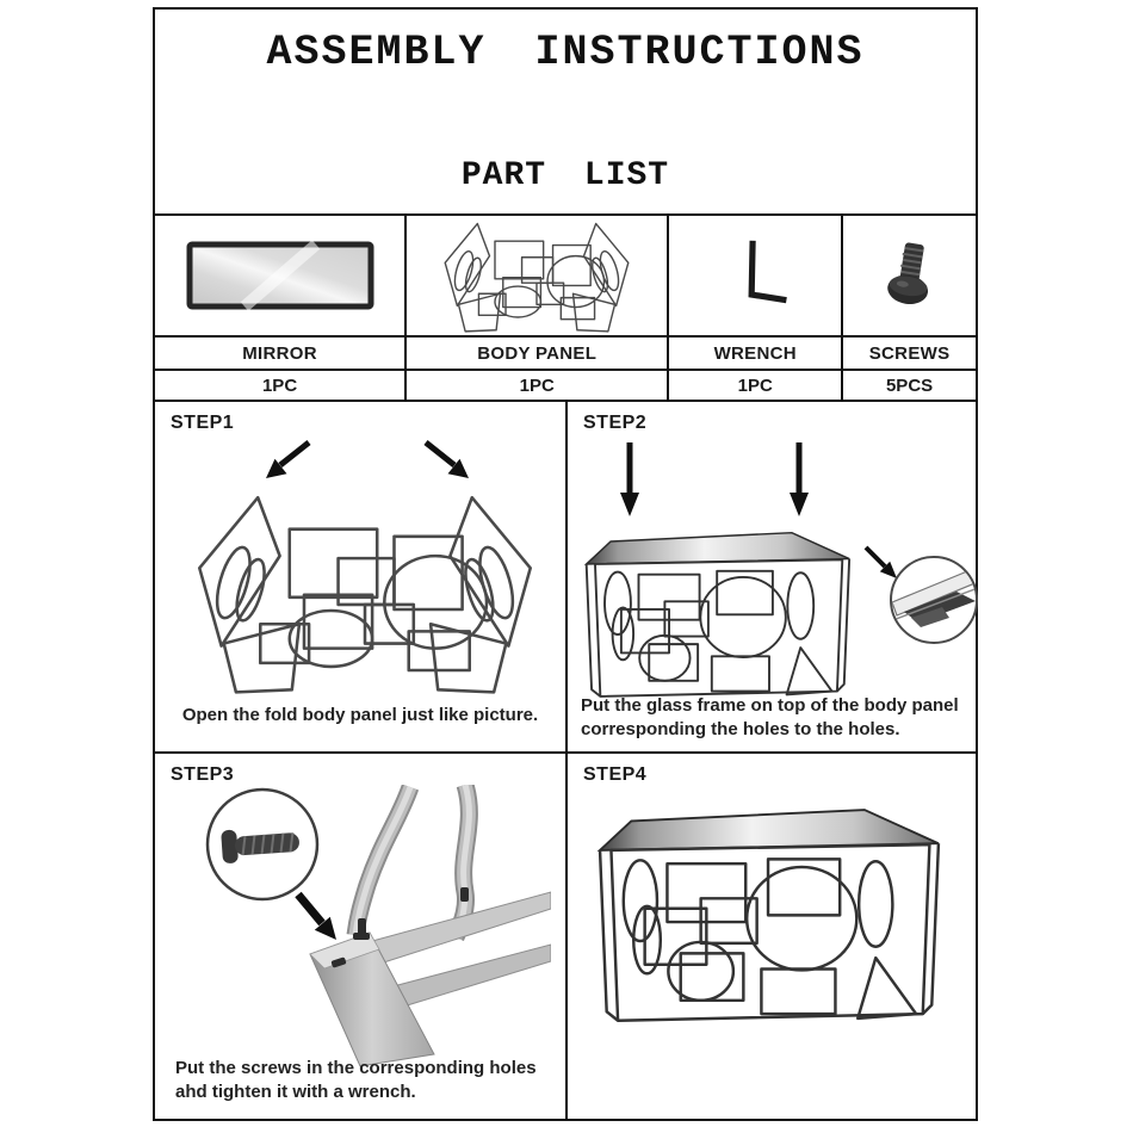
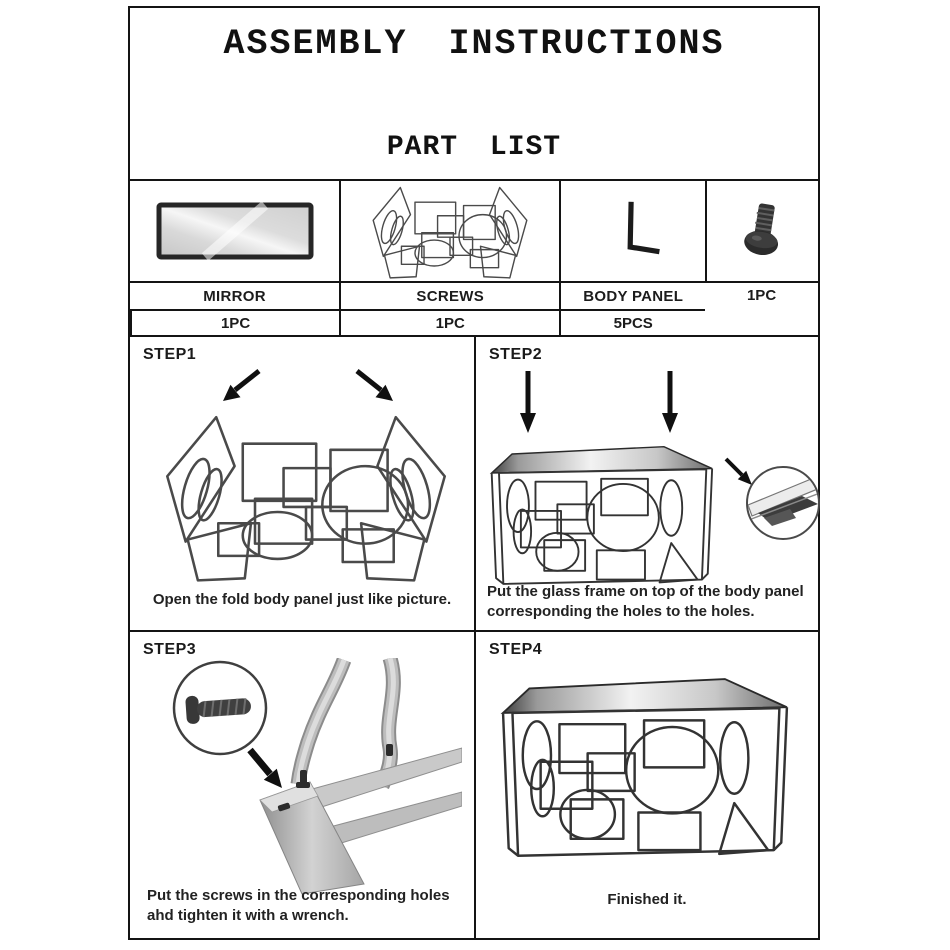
  ASSEMBLY INSTRUCTIONS
  PART LIST
  MIRROR
- BODY PANEL
+ SCREWS
- WRENCH
- SCREWS
+ BODY PANEL
  1PC
  1PC
  1PC
  5PCS
  STEP1
  Open the fold body panel just like picture.
  STEP2
  Put the glass frame on top of the body panel corresponding the holes to the holes.
  STEP3
  Put the screws in the corresponding holes ahd tighten it with a wrench.
  STEP4
+ Finished it.
